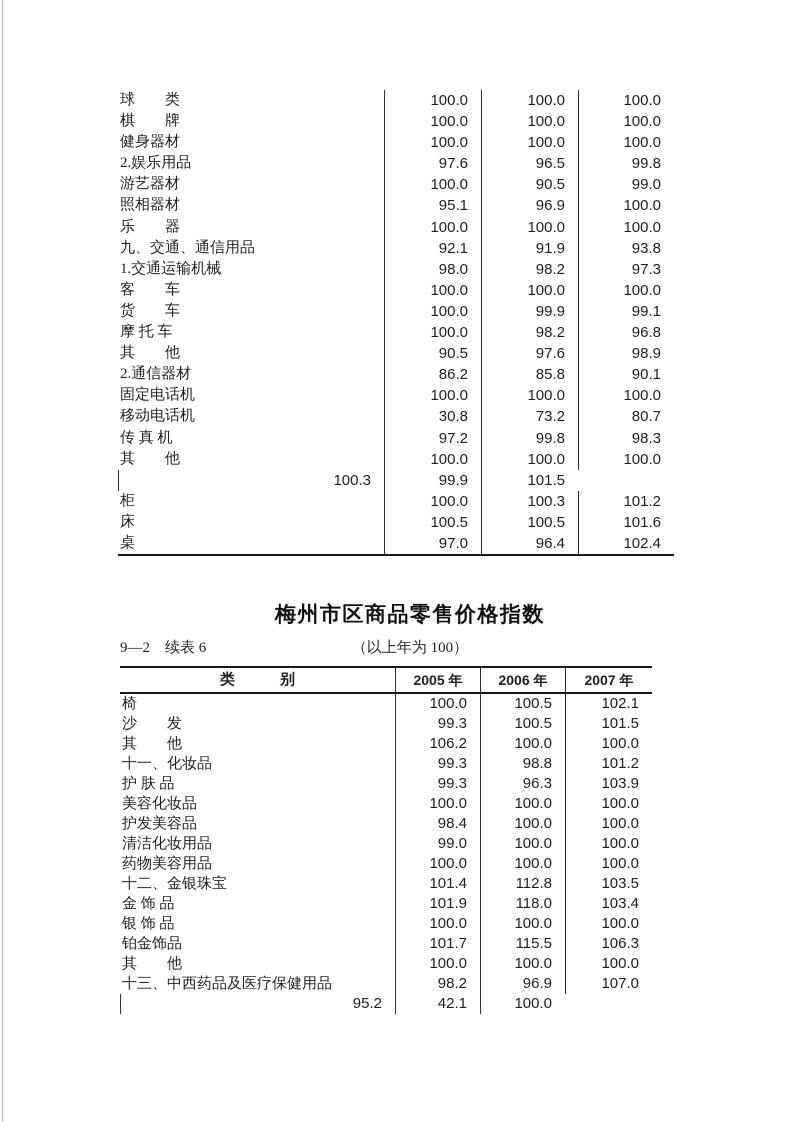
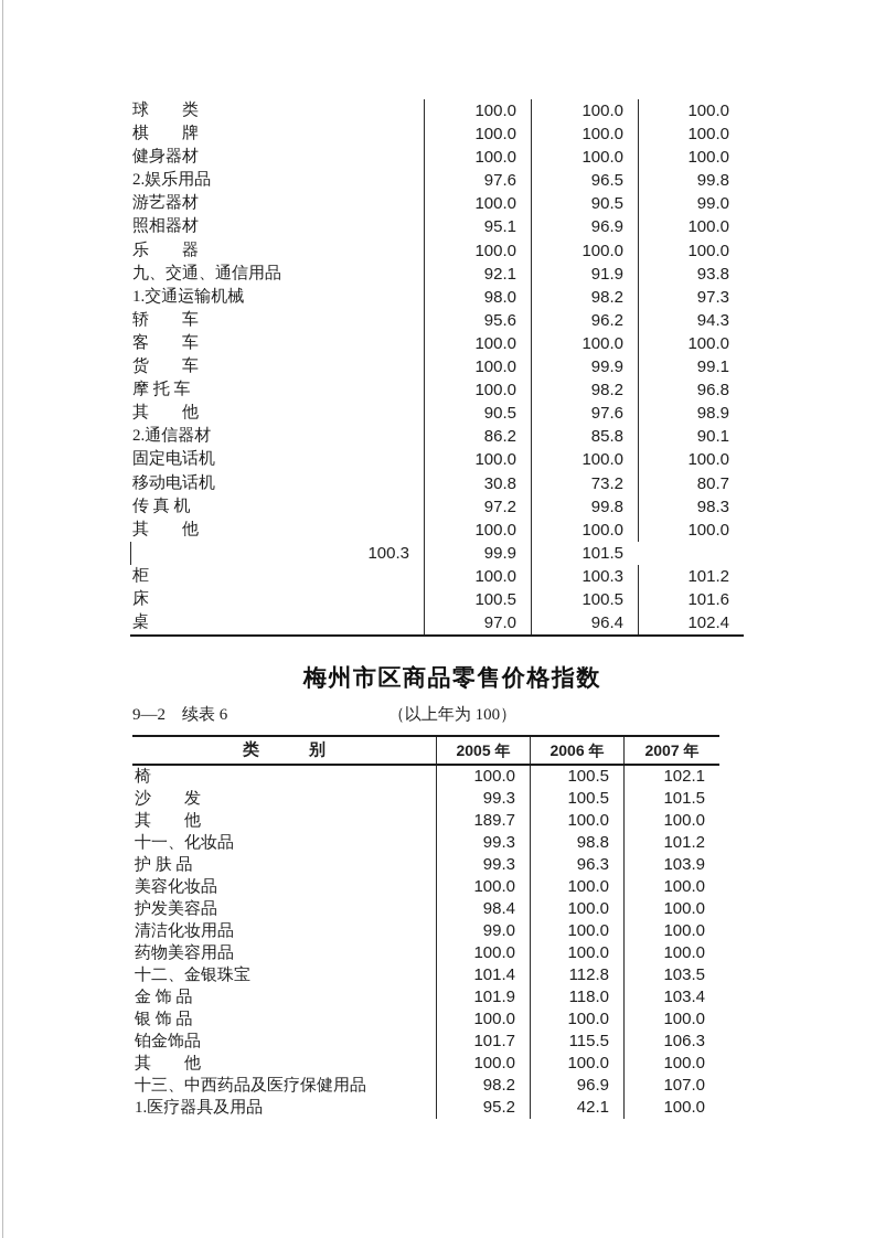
  球 类
  100.0
  100.0
  100.0
  棋 牌
  100.0
  100.0
  100.0
  健身器材
  100.0
  100.0
  100.0
  2.娱乐用品
  97.6
  96.5
  99.8
  游艺器材
  100.0
  90.5
  99.0
  照相器材
  95.1
  96.9
  100.0
  乐 器
  100.0
  100.0
  100.0
  九、交通、通信用品
  92.1
  91.9
  93.8
  1.交通运输机械
  98.0
  98.2
  97.3
+ 轿 车
+ 95.6
+ 96.2
+ 94.3
  客 车
  100.0
  100.0
  100.0
  货 车
  100.0
  99.9
  99.1
  摩 托 车
  100.0
  98.2
  96.8
  其 他
  90.5
  97.6
  98.9
  2.通信器材
  86.2
  85.8
  90.1
  固定电话机
  100.0
  100.0
  100.0
  移动电话机
  30.8
  73.2
  80.7
  传 真 机
  97.2
  99.8
  98.3
  其 他
  100.0
  100.0
  100.0
  100.3
  99.9
  101.5
  柜
  100.0
  100.3
  101.2
  床
  100.5
  100.5
  101.6
  桌
  97.0
  96.4
  102.4
  梅州市区商品零售价格指数
  9—2 续表 6
  （以上年为 100）
  类 别
  2005 年
  2006 年
  2007 年
  椅
  100.0
  100.5
  102.1
  沙 发
  99.3
  100.5
  101.5
  其 他
- 106.2
+ 189.7
  100.0
  100.0
  十一、化妆品
  99.3
  98.8
  101.2
  护 肤 品
  99.3
  96.3
  103.9
  美容化妆品
  100.0
  100.0
  100.0
  护发美容品
  98.4
  100.0
  100.0
  清洁化妆用品
  99.0
  100.0
  100.0
  药物美容用品
  100.0
  100.0
  100.0
  十二、金银珠宝
  101.4
  112.8
  103.5
  金 饰 品
  101.9
  118.0
  103.4
  银 饰 品
  100.0
  100.0
  100.0
  铂金饰品
  101.7
  115.5
  106.3
  其 他
  100.0
  100.0
  100.0
  十三、中西药品及医疗保健用品
  98.2
  96.9
  107.0
+ 1.医疗器具及用品
  95.2
  42.1
  100.0
